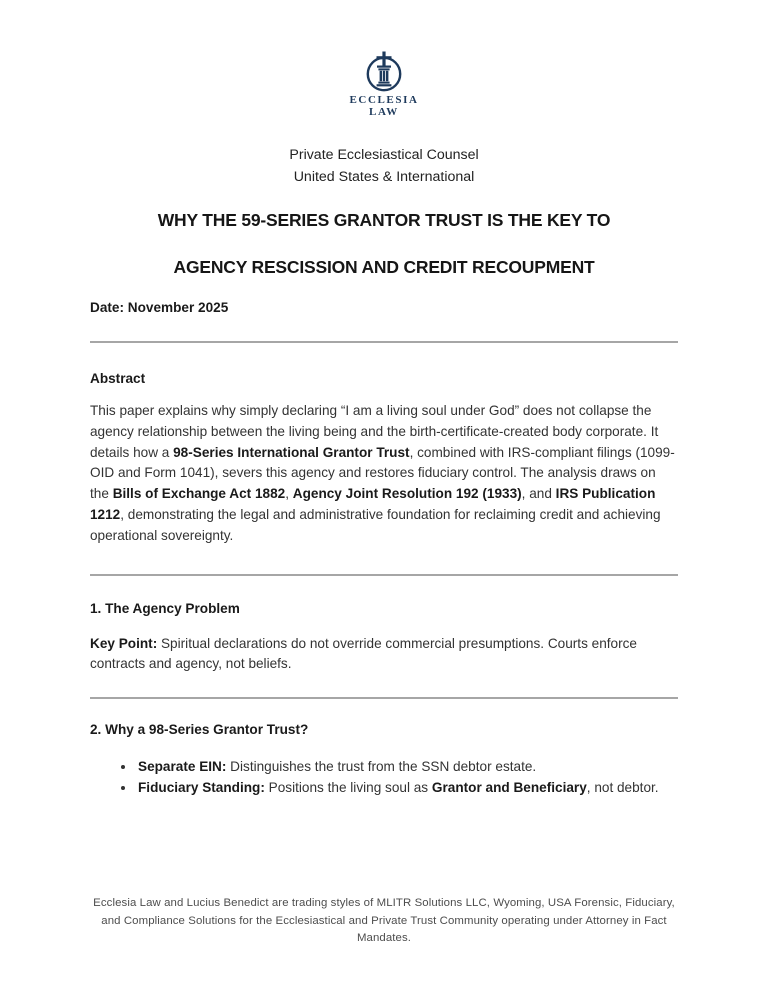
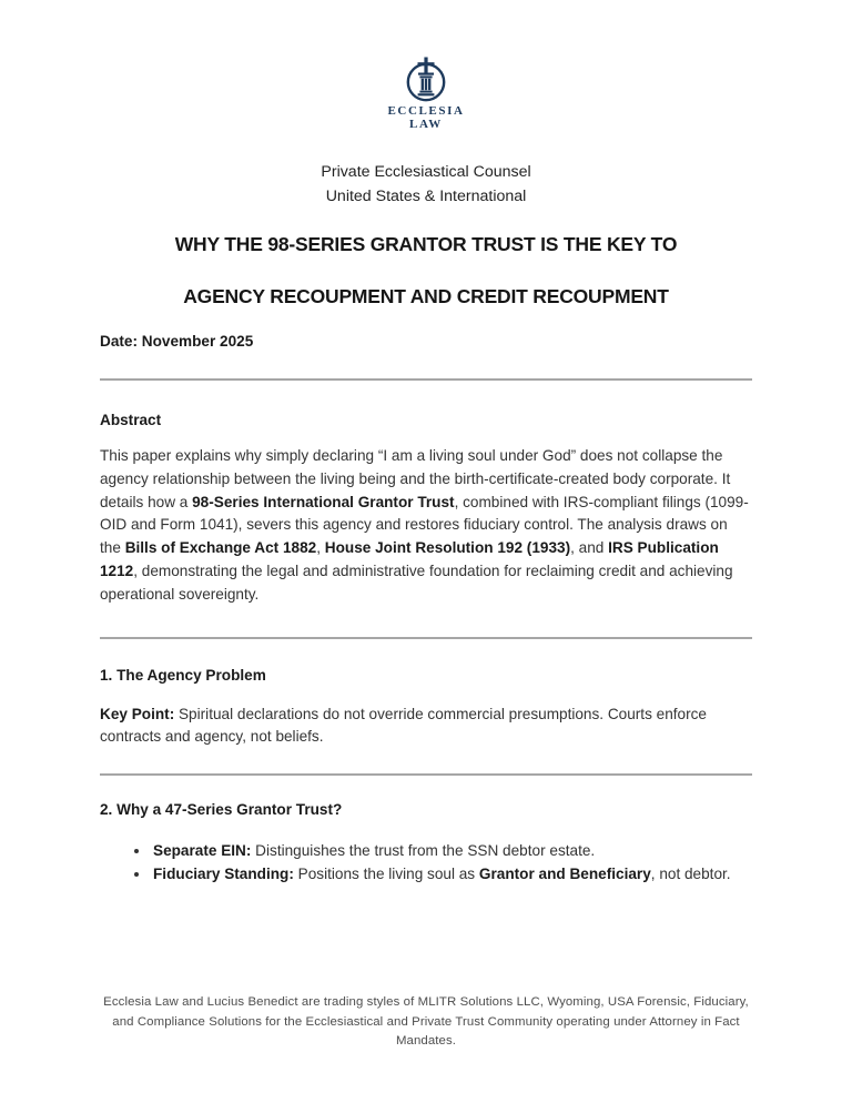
  ECCLESIA
  LAW
  Private Ecclesiastical Counsel
  United States & International
- WHY THE 59-SERIES GRANTOR TRUST IS THE KEY TO
+ WHY THE 98-SERIES GRANTOR TRUST IS THE KEY TO
- AGENCY RESCISSION AND CREDIT RECOUPMENT
+ AGENCY RECOUPMENT AND CREDIT RECOUPMENT
  Date: November 2025
  Abstract
- This paper explains why simply declaring “I am a living soul under God” does not collapse the agency relationship between the living being and the birth-certificate-created body corporate. It details how a 98-Series International Grantor Trust, combined with IRS-compliant filings (1099-OID and Form 1041), severs this agency and restores fiduciary control. The analysis draws on the Bills of Exchange Act 1882, Agency Joint Resolution 192 (1933), and IRS Publication 1212, demonstrating the legal and administrative foundation for reclaiming credit and achieving operational sovereignty.
+ This paper explains why simply declaring “I am a living soul under God” does not collapse the agency relationship between the living being and the birth-certificate-created body corporate. It details how a 98-Series International Grantor Trust, combined with IRS-compliant filings (1099-OID and Form 1041), severs this agency and restores fiduciary control. The analysis draws on the Bills of Exchange Act 1882, House Joint Resolution 192 (1933), and IRS Publication 1212, demonstrating the legal and administrative foundation for reclaiming credit and achieving operational sovereignty.
  1. The Agency Problem
  Key Point: Spiritual declarations do not override commercial presumptions. Courts enforce contracts and agency, not beliefs.
- 2. Why a 98-Series Grantor Trust?
+ 2. Why a 47-Series Grantor Trust?
  Separate EIN: Distinguishes the trust from the SSN debtor estate.
  Fiduciary Standing: Positions the living soul as Grantor and Beneficiary, not debtor.
  Ecclesia Law and Lucius Benedict are trading styles of MLITR Solutions LLC, Wyoming, USA Forensic, Fiduciary, and Compliance Solutions for the Ecclesiastical and Private Trust Community operating under Attorney in Fact Mandates.
